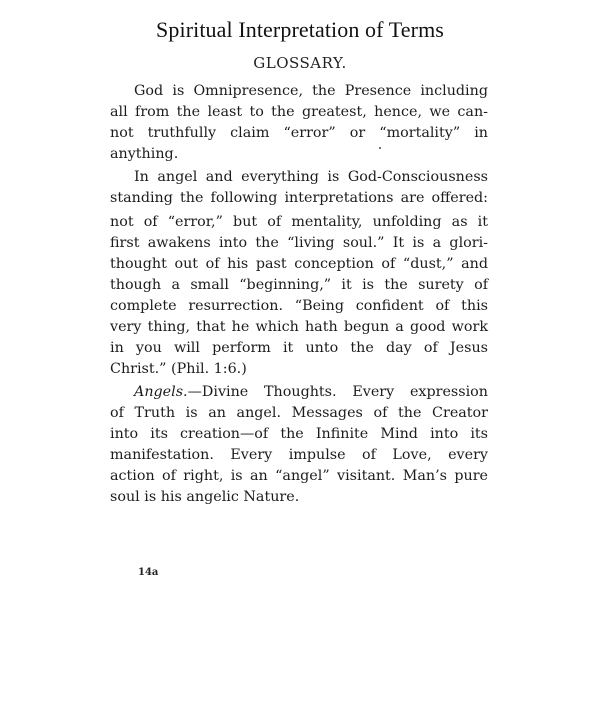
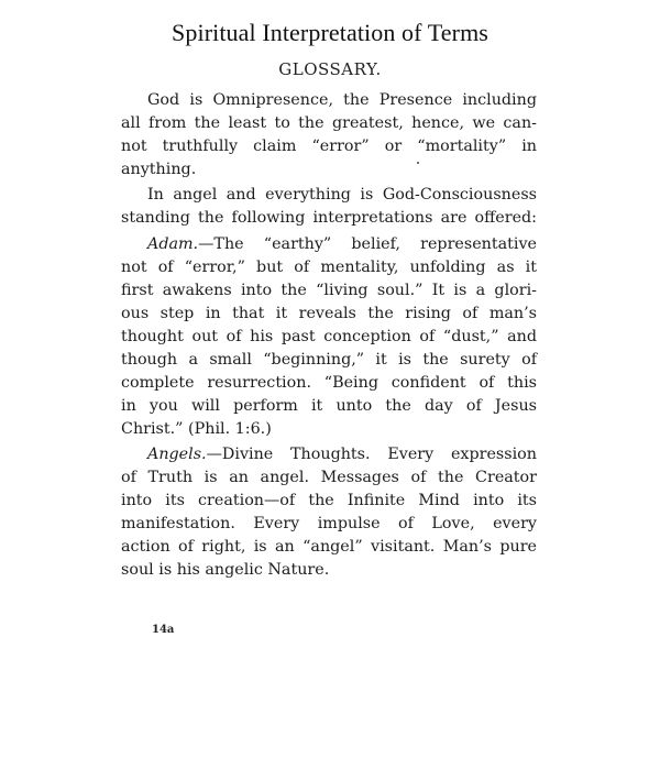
  Spiritual Interpretation of Terms
  GLOSSARY.
  God is Omnipresence, the Presence including
  all from the least to the greatest, hence, we can-
  not truthfully claim “error” or “mortality” in
  anything.
  In angel and everything is God-Consciousness
  standing the following interpretations are offered:
+ Adam.—The “earthy” belief, representative
  not of “error,” but of mentality, unfolding as it
  first awakens into the “living soul.” It is a glori-
+ ous step in that it reveals the rising of man’s
  thought out of his past conception of “dust,” and
  though a small “beginning,” it is the surety of
  complete resurrection. “Being confident of this
- very thing, that he which hath begun a good work
  in you will perform it unto the day of Jesus
  Christ.” (Phil. 1:6.)
  Angels.—Divine Thoughts. Every expression
  of Truth is an angel. Messages of the Creator
  into its creation—of the Infinite Mind into its
  manifestation. Every impulse of Love, every
  action of right, is an “angel” visitant. Man’s pure
  soul is his angelic Nature.
  14a
